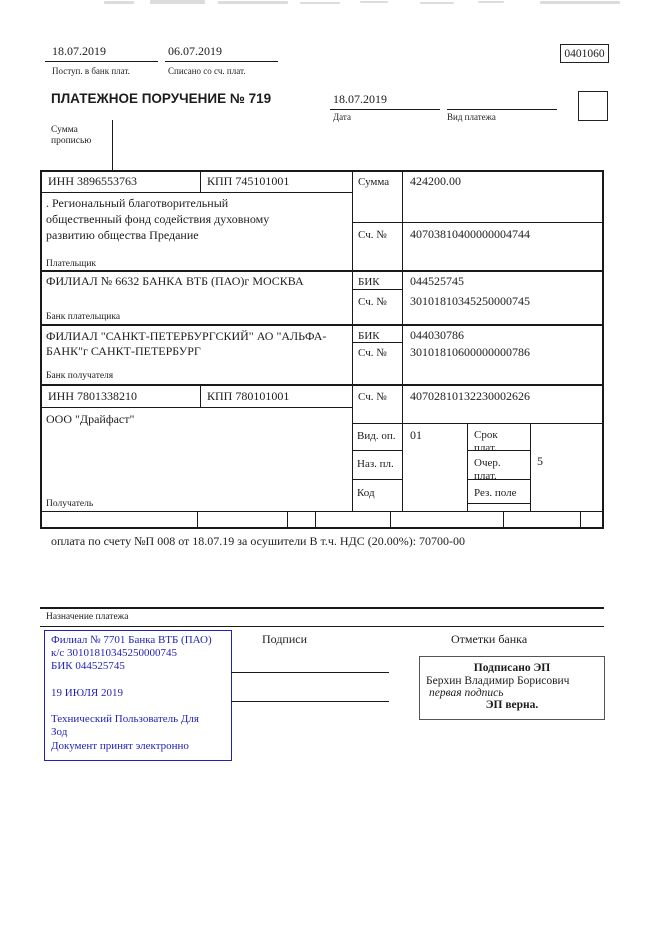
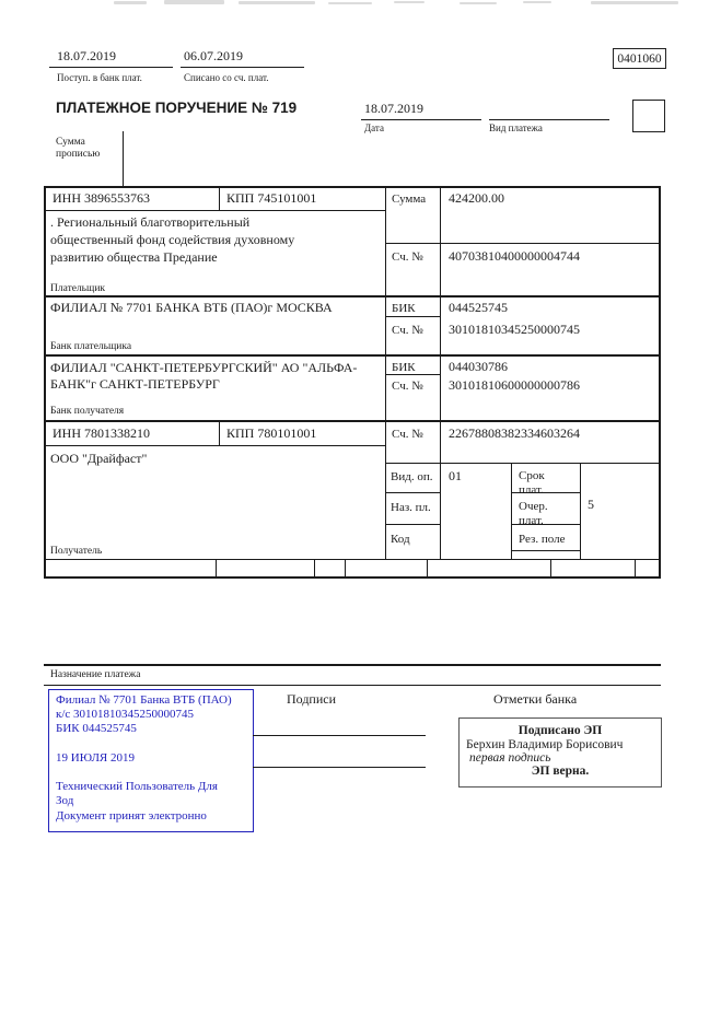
  18.07.2019
  Поступ. в банк плат.
  06.07.2019
  Списано со сч. плат.
  0401060
  ПЛАТЕЖНОЕ ПОРУЧЕНИЕ № 719
  18.07.2019
  Дата
  Вид платежа
  Сумма
  прописью
  ИНН 3896553763
  КПП 745101001
  Сумма
  424200.00
  . Региональный благотворительный
  общественный фонд содействия духовному
  развитию общества Предание
  Сч. №
  40703810400000004744
  Плательщик
- ФИЛИАЛ № 6632 БАНКА ВТБ (ПАО)г МОСКВА
+ ФИЛИАЛ № 7701 БАНКА ВТБ (ПАО)г МОСКВА
  БИК
  044525745
  Сч. №
  30101810345250000745
  Банк плательщика
  ФИЛИАЛ "САНКТ-ПЕТЕРБУРГСКИЙ" АО "АЛЬФА-
  БАНК"г САНКТ-ПЕТЕРБУРГ
  БИК
  044030786
  Сч. №
  30101810600000000786
  Банк получателя
  ИНН 7801338210
  КПП 780101001
  Сч. №
- 40702810132230002626
+ 22678808382334603264
  ООО "Драйфаст"
  Вид. оп.
  01
  Срок
  плат.
  Наз. пл.
  Очер.
  плат.
  5
  Код
  Рез. поле
  Получатель
- оплата по счету №П 008 от 18.07.19 за осушители В т.ч. НДС (20.00%): 70700-00
  Назначение платежа
  Филиал № 7701 Банка ВТБ (ПАО)
  к/с 30101810345250000745
  БИК 044525745
  19 ИЮЛЯ 2019
  Технический Пользователь Для
  Зод
  Документ принят электронно
  Подписи
  Отметки банка
  Подписано ЭП
  Берхин Владимир Борисович
  первая подпись
  ЭП верна.
